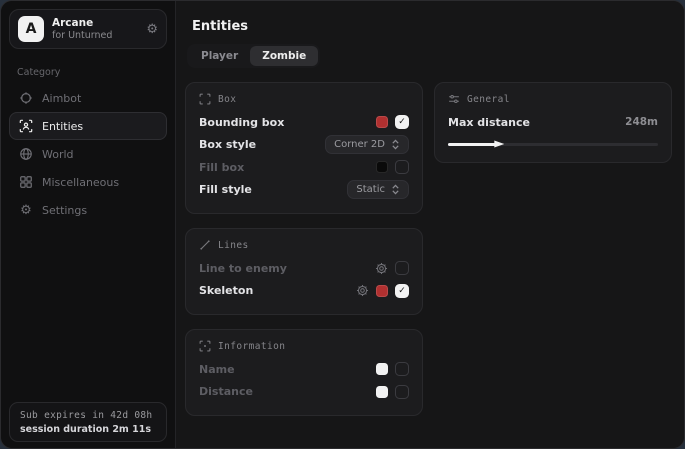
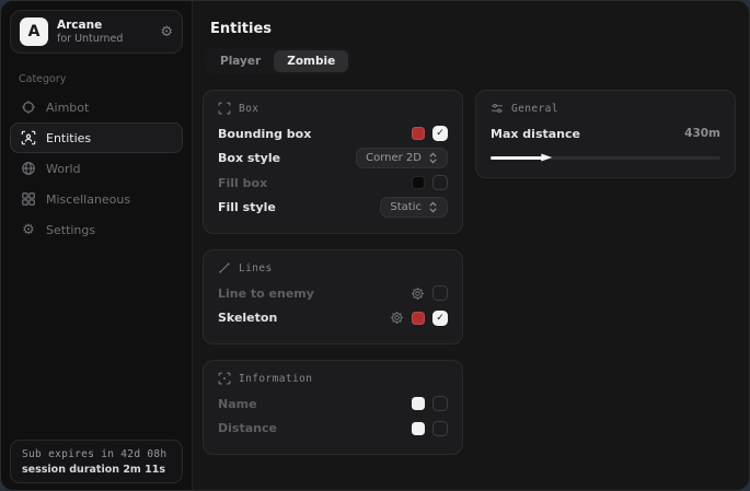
  A
  Arcane
  for Unturned
  ⚙
  Category
  Aimbot
  Entities
  World
  Miscellaneous
  ⚙
  Settings
  Sub expires in 42d 08h
  session duration 2m 11s
  Entities
  Player
  Zombie
  Box
  Bounding box
  ✓
  Box style
  Corner 2D
  Fill box
  Fill style
  Static
  Lines
  Line to enemy
  Skeleton
  ✓
  Information
  Name
  Distance
  General
  Max distance
- 248m
+ 430m
